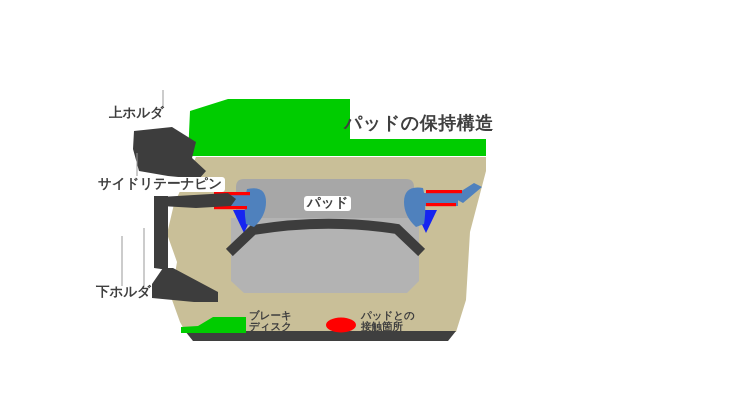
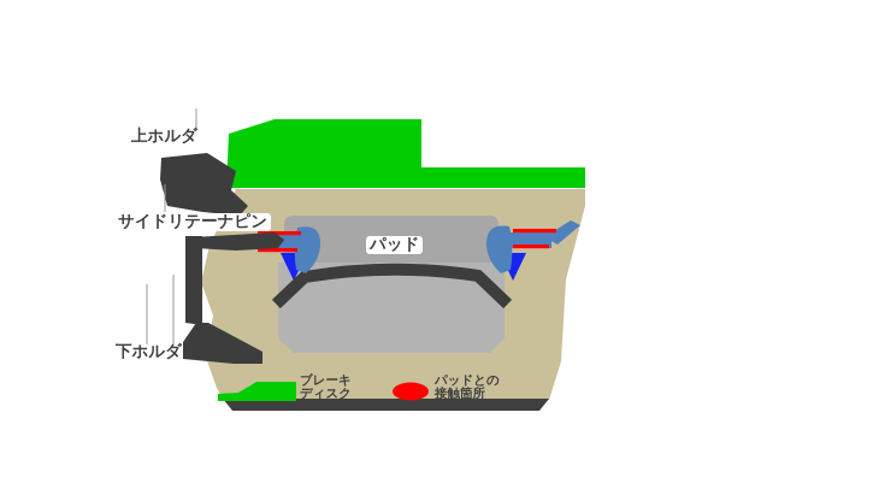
  上ホルダ
  サイドリテーナピン
  パッド
  下ホルダ
- パッドの保持構造
  ブレーキ
  ディスク
  パッドとの
  接触箇所
